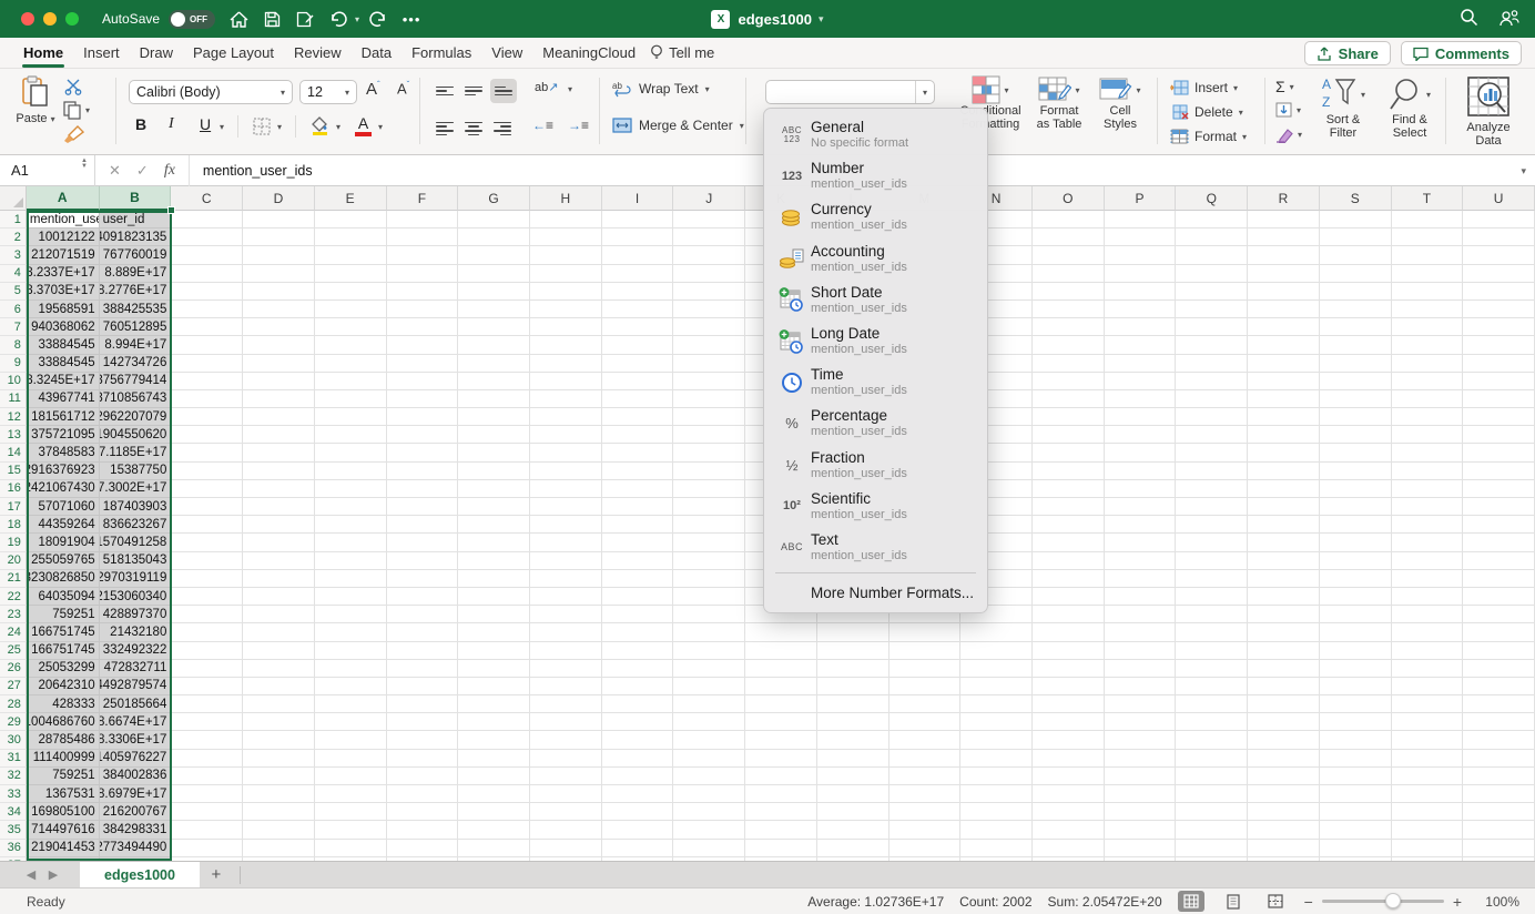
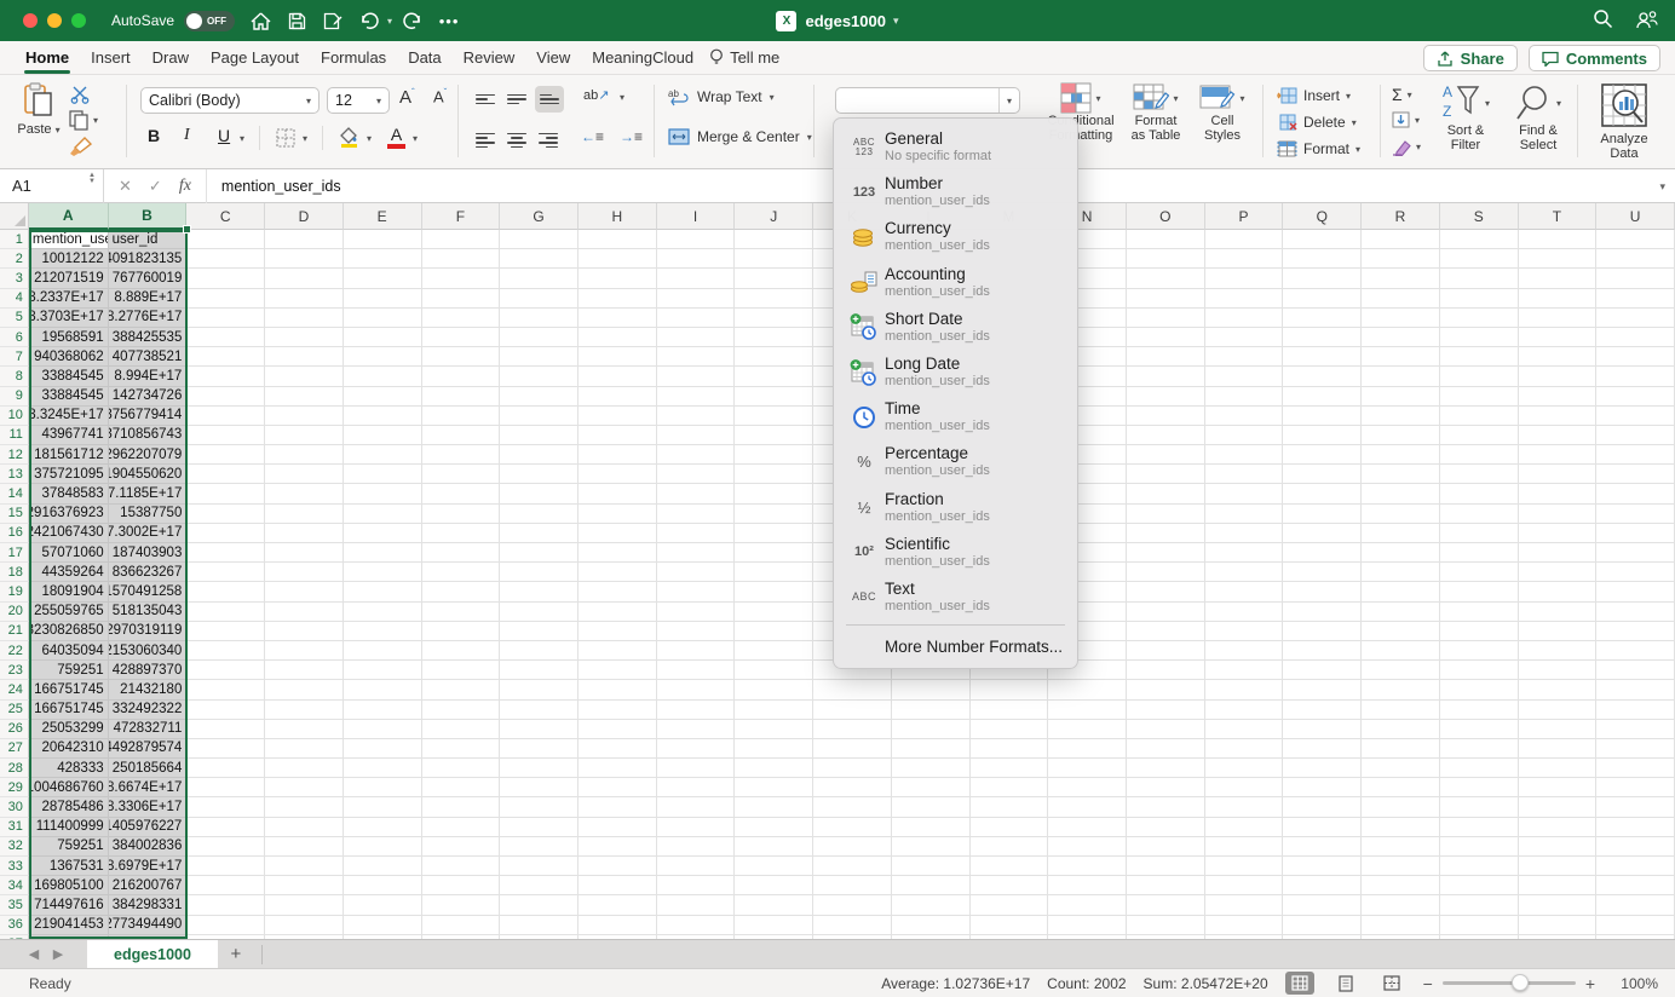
  AutoSave
  OFF
  ▾
  •••
  X
  edges1000
  ▾
  Home
  Insert
  Draw
  Page Layout
- Review
+ Formulas
  Data
- Formulas
+ Review
  View
  MeaningCloud
  Tell me
  Share
  Comments
  Paste
  ▾
  ▾
  Calibri (Body)
  ▾
  12
  ▾
  Aˆ
  Aˇ
  B
  I
  U
  ▾
  ▾
  ▾
  A
  ▾
  ab↗
  ▾
  ←≡
  →≡
  ab
  Wrap Text
  ▾
  Merge & Center
  ▾
  ▾
  ▾
  ▾
  Format
  as Table
  ▾
  Cell
  Styles
  Insert
  ▾
  Delete
  ▾
  Format
  ▾
  Σ
  ▾
  ▾
  ▾
  A
  Z
  ▾
  Sort &
  Filter
  ▾
  Find &
  Select
  Analyze
  Data
  A1
  ✕
  ✓
  fx
  mention_user_ids
  ▾
  A
  B
  C
  D
  E
  F
  G
  H
  I
  J
  N
  O
  P
  Q
  R
  S
  T
  U
  1
  user_id
  2
  10012122
  4091823135
  3
  212071519
  767760019
  4
  8.2337E+17
  8.889E+17
  5
  8.3703E+17
  8.2776E+17
  6
  19568591
  388425535
  7
  940368062
- 760512895
+ 407738521
  8
  33884545
  8.994E+17
  9
  33884545
  142734726
  10
  8.3245E+17
  3756779414
  11
  43967741
  3710856743
  12
  181561712
  2962207079
  13
  375721095
  1904550620
  14
  37848583
  7.1185E+17
  15
  2916376923
  15387750
  16
  2421067430
  7.3002E+17
  17
  57071060
  187403903
  18
  44359264
  836623267
  19
  18091904
  1570491258
  20
  255059765
  518135043
  21
  3230826850
  2970319119
  22
  64035094
  2153060340
  23
  759251
  428897370
  24
  166751745
  21432180
  25
  166751745
  332492322
  26
  25053299
  472832711
  27
  20642310
  4492879574
  28
  428333
  250185664
  29
  1004686760
  8.6674E+17
  30
  28785486
  8.3306E+17
  31
  111400999
  1405976227
  32
  759251
  384002836
  33
  1367531
  8.6979E+17
  34
  169805100
  216200767
  35
  714497616
  384298331
  36
  219041453
  2773494490
  ABC
  123
  General
  No specific format
  123
  Number
  mention_user_ids
  Currency
  mention_user_ids
  Accounting
  mention_user_ids
  Short Date
  mention_user_ids
  Long Date
  mention_user_ids
  Time
  mention_user_ids
  %
  Percentage
  mention_user_ids
  ½
  Fraction
  mention_user_ids
  10²
  Scientific
  mention_user_ids
  ABC
  Text
  mention_user_ids
  More Number Formats...
  ◀
  ▶
  edges1000
  +
  Ready
  Average: 1.02736E+17
  Count: 2002
  Sum: 2.05472E+20
  −
  +
  100%
